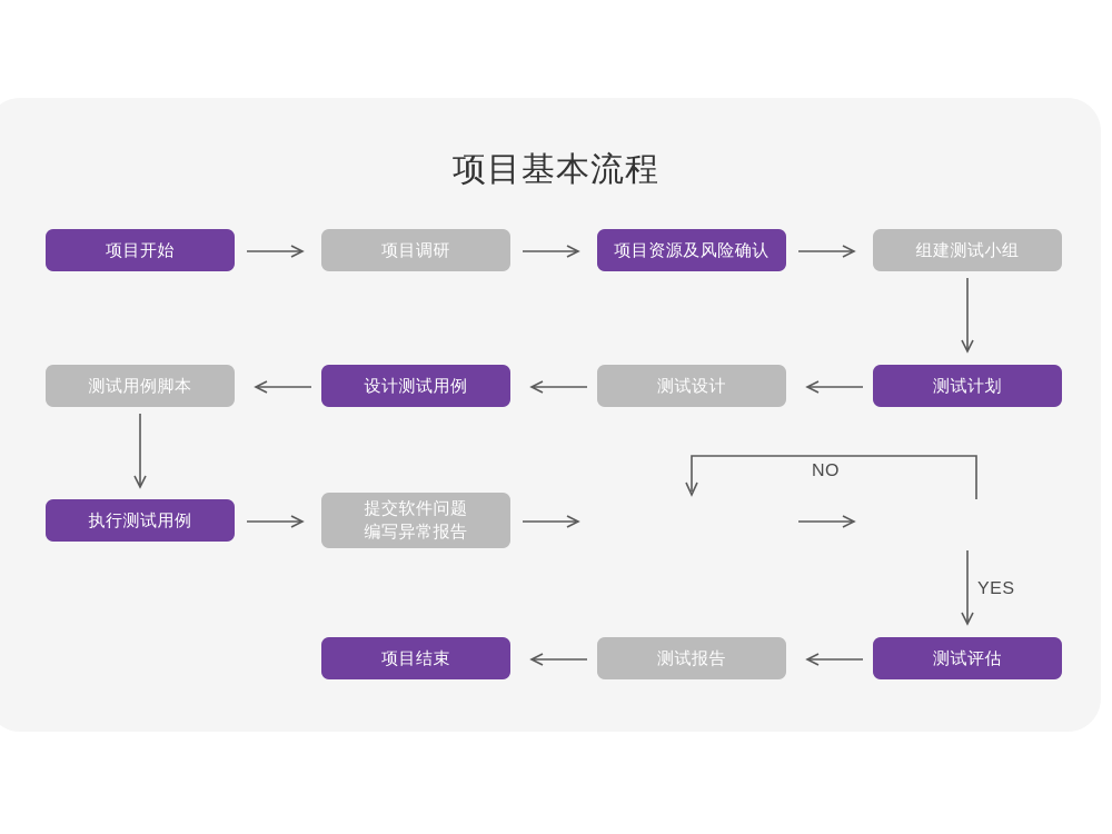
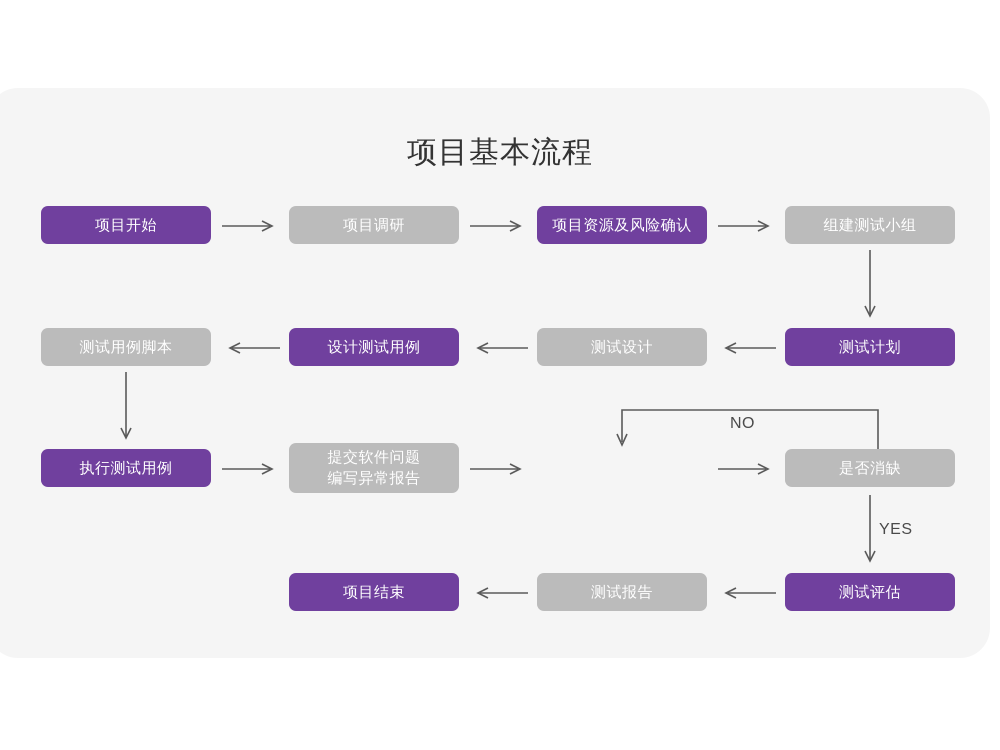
  项目基本流程
  项目开始
  项目调研
  项目资源及风险确认
  组建测试小组
  测试用例脚本
  设计测试用例
  测试设计
  测试计划
  执行测试用例
  提交软件问题
  编写异常报告
+ 是否消缺
  NO
  YES
  项目结束
  测试报告
  测试评估
